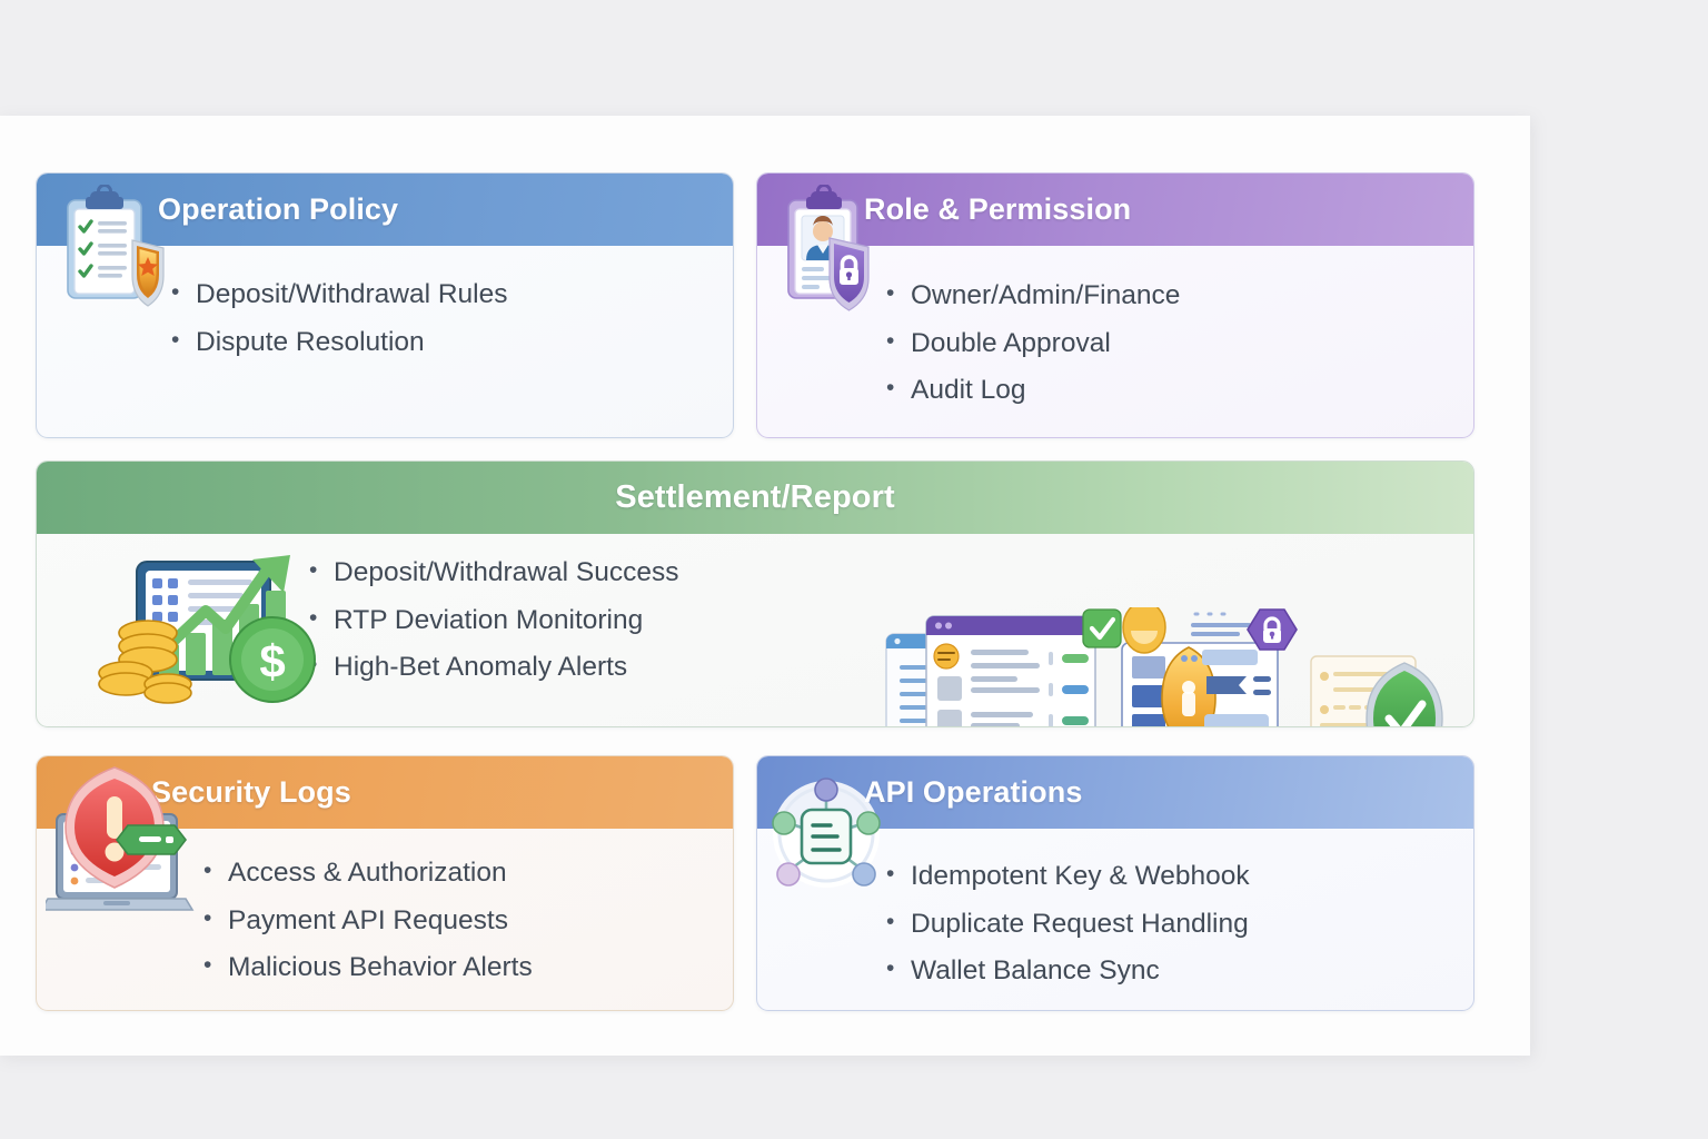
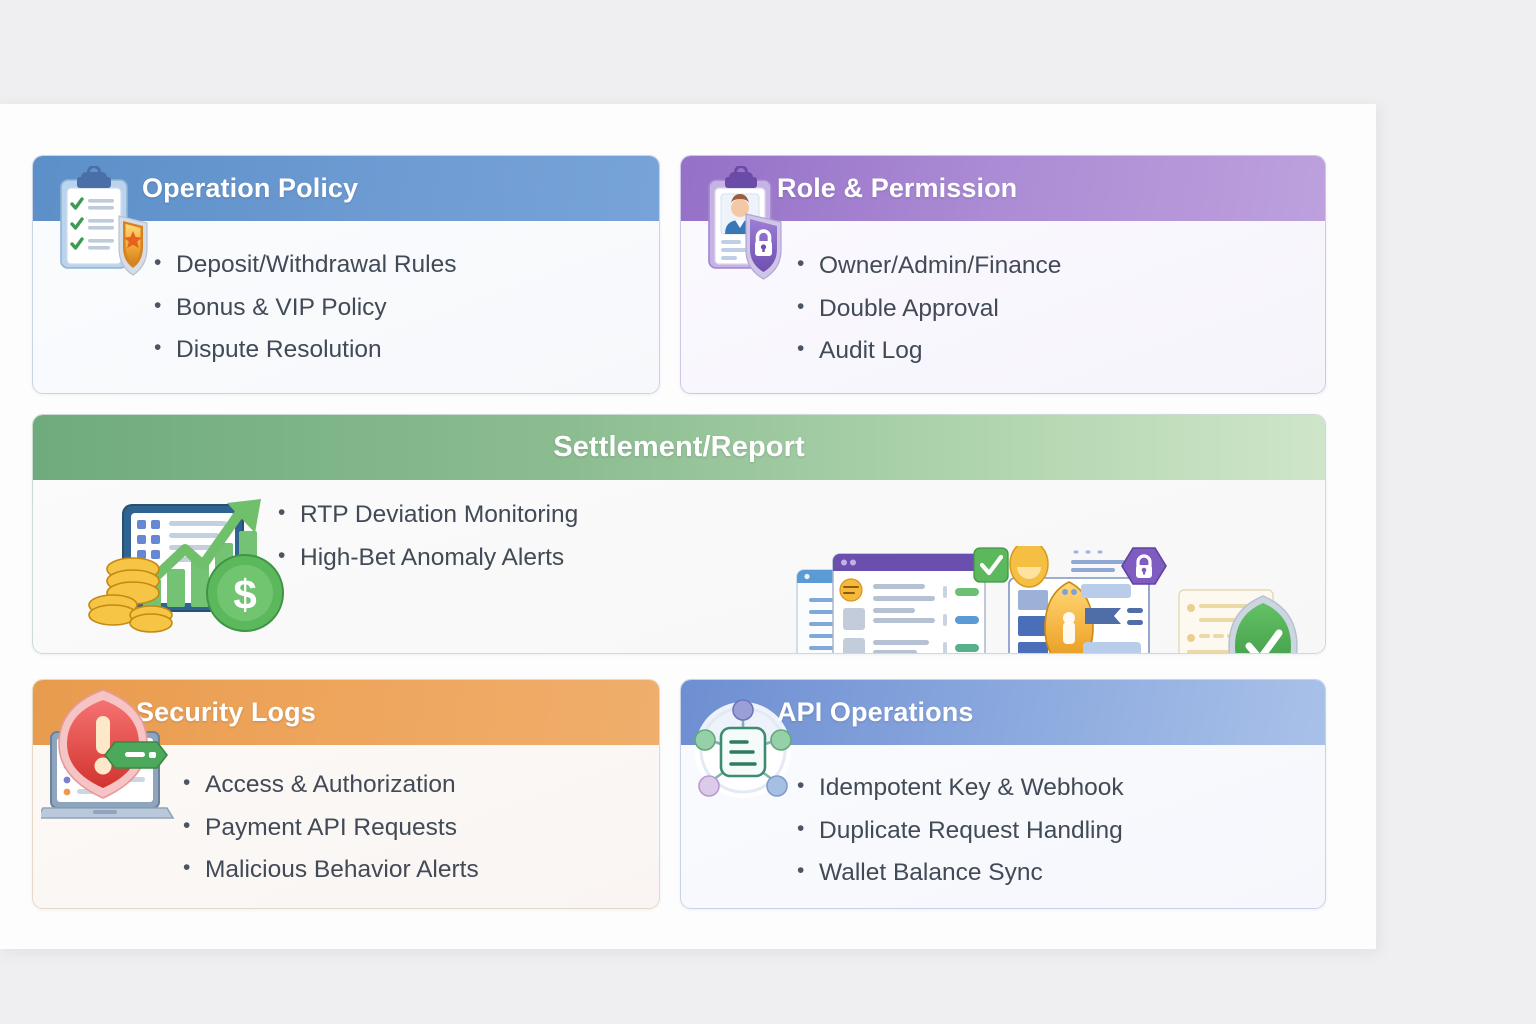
  Operation Policy
  Deposit/Withdrawal Rules
+ Bonus & VIP Policy
  Dispute Resolution
  Role & Permission
  Owner/Admin/Finance
  Double Approval
  Audit Log
  Settlement/Report
- Deposit/Withdrawal Success
  RTP Deviation Monitoring
  High-Bet Anomaly Alerts
  $
  Security Logs
  Access & Authorization
  Payment API Requests
  Malicious Behavior Alerts
  API Operations
  Idempotent Key & Webhook
  Duplicate Request Handling
  Wallet Balance Sync
